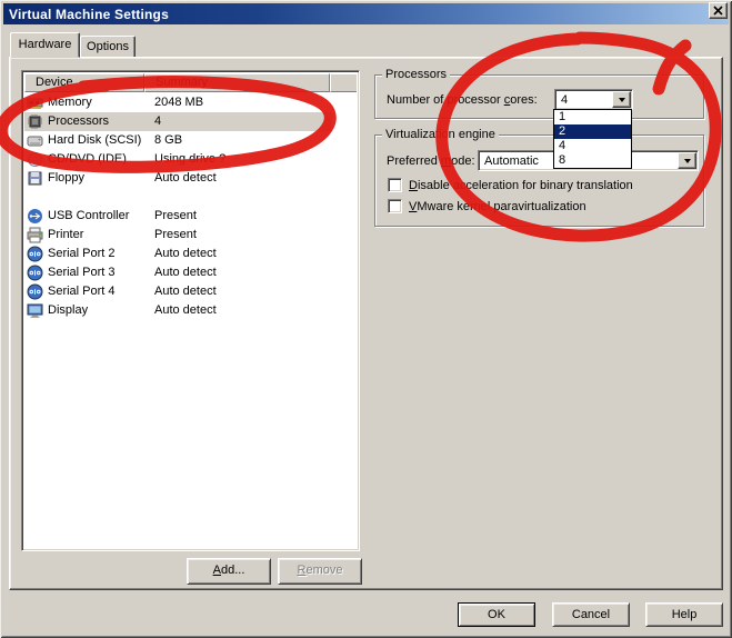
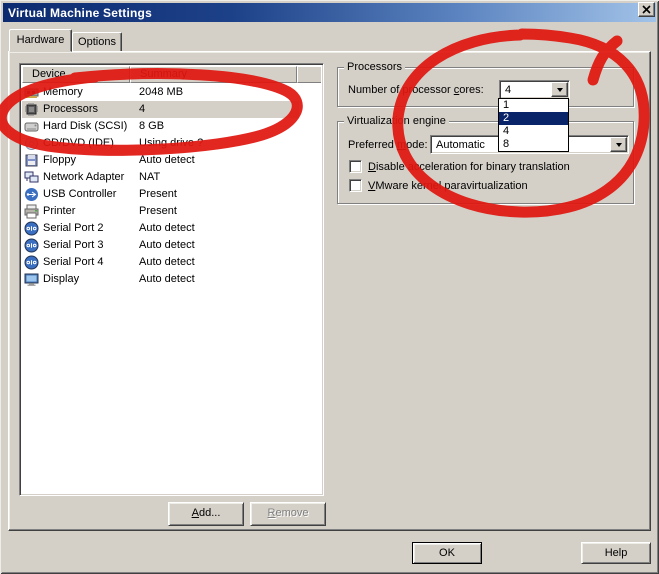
  Virtual Machine Settings
  Hardware
  Options
  Device
  Memory
  2048 MB
  Processors
  4
  Hard Disk (SCSI)
  8 GB
  Floppy
  Auto detect
+ Network Adapter
+ NAT
  USB Controller
  Present
  Printer
  Present
  Serial Port 2
  Auto detect
  Serial Port 3
  Auto detect
  Serial Port 4
  Auto detect
  Display
  Auto detect
  Add...
  Remove
  Processors
  Number ofocessor cores:
  4
  1
  2
  4
  8
  Virtualizan engine
  Preferred ode:
  Automatic
  Disableceleration for binary translation
  VMware ke paravirtualization
  OK
- Cancel
  Help
